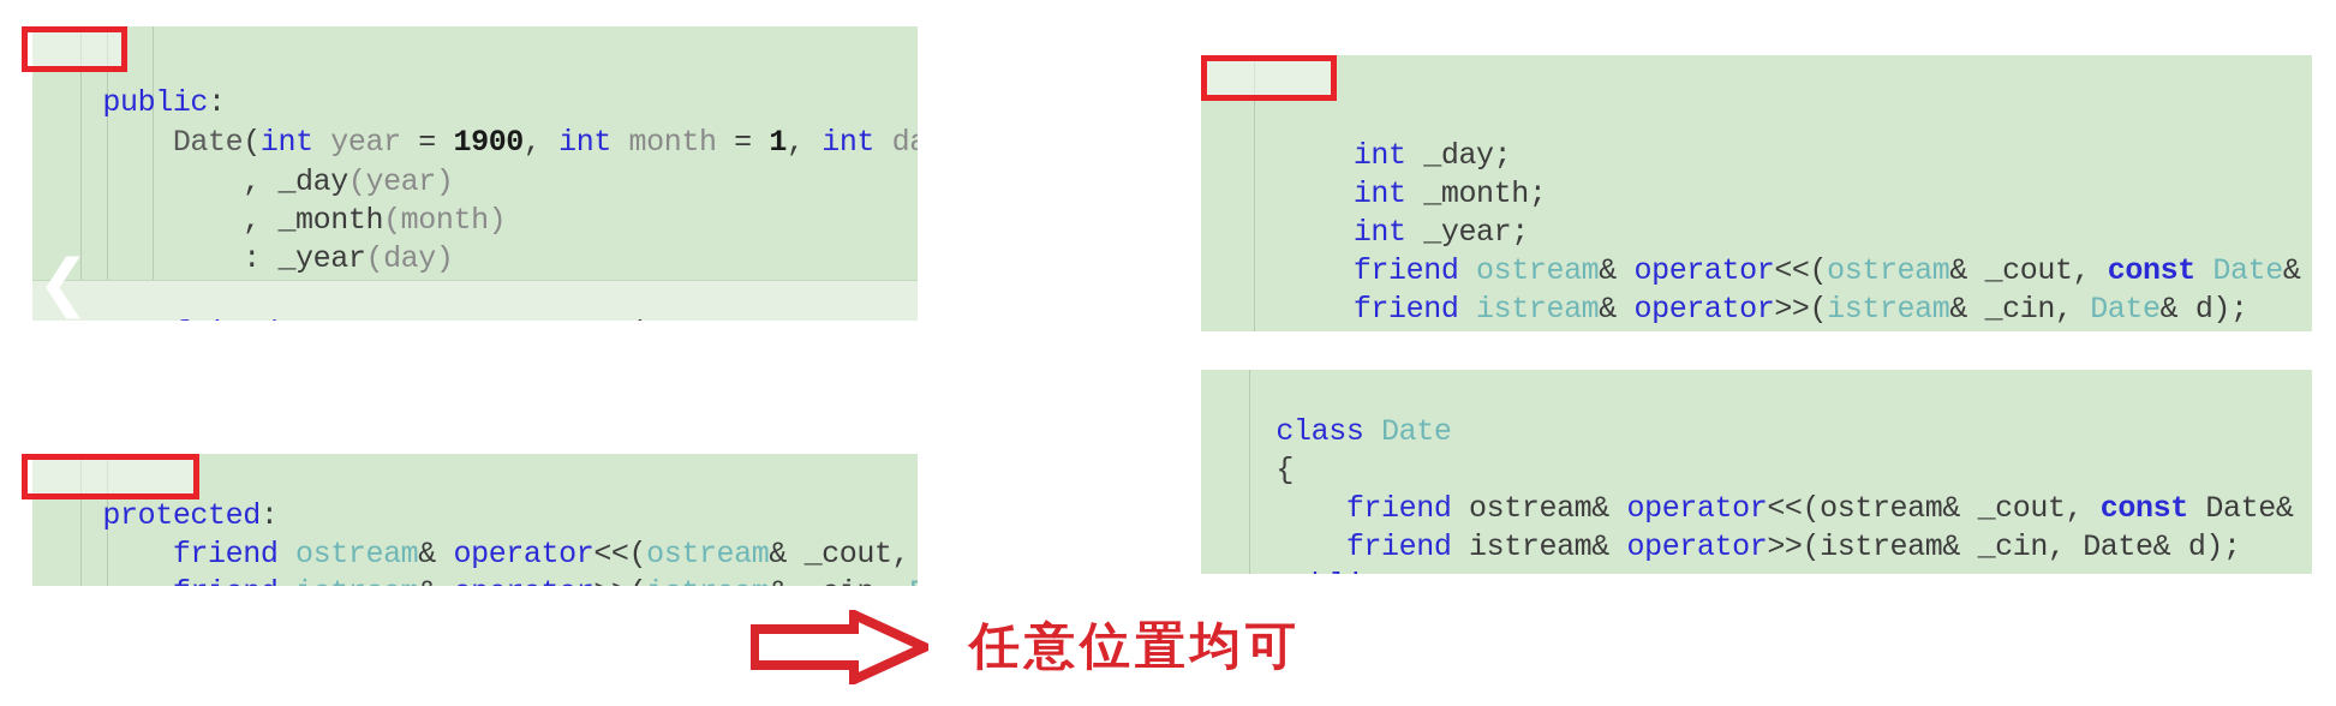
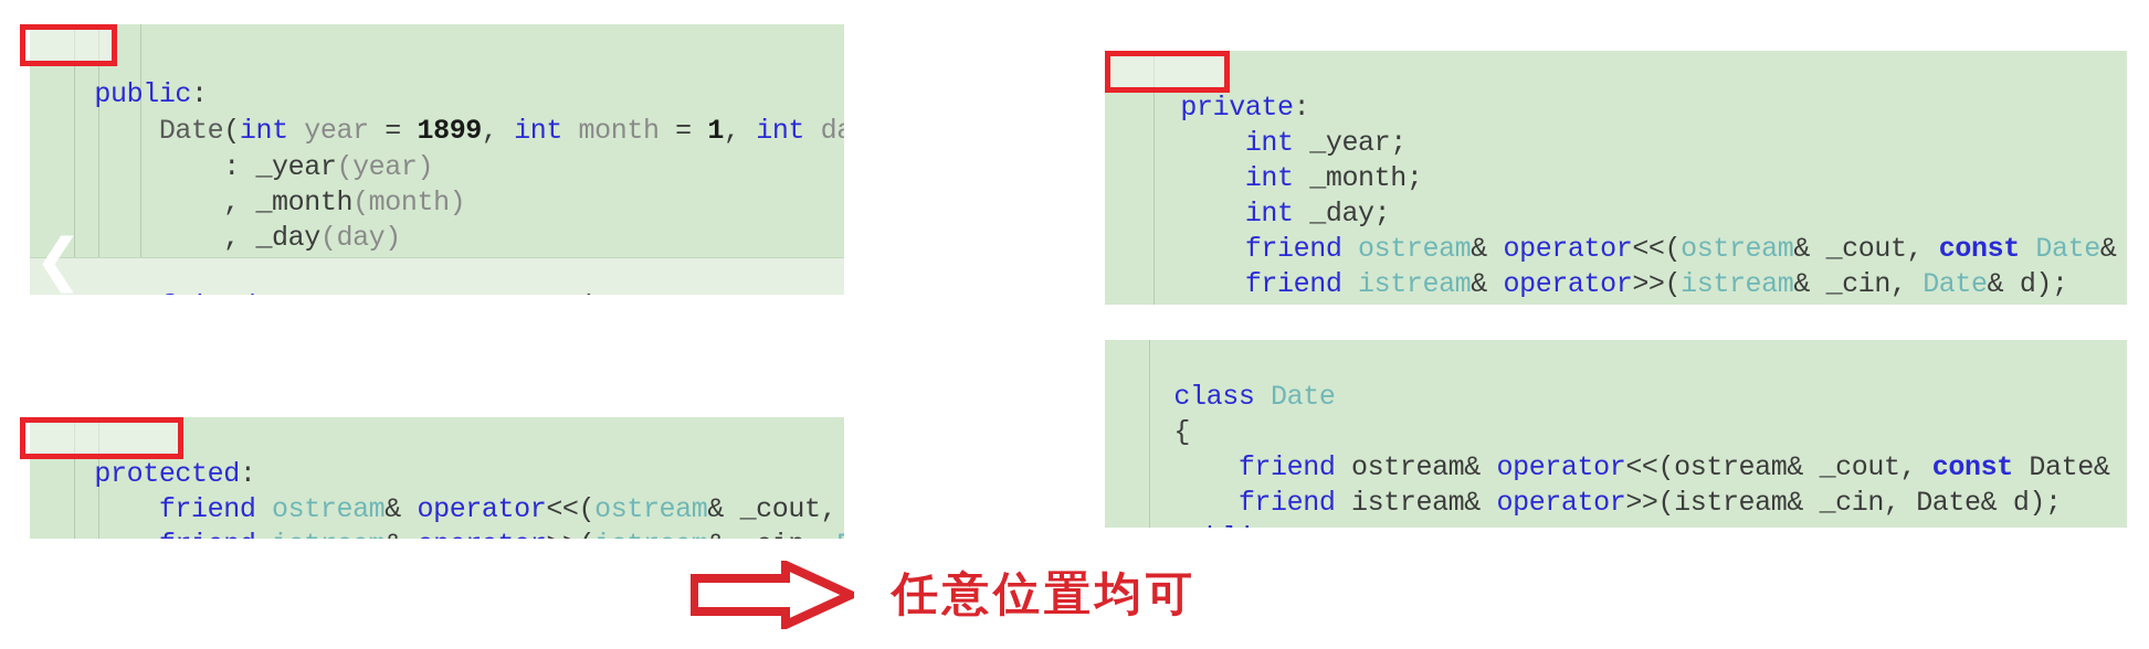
  public:
- Date(int year = 1900, int month = 1, int d
+ Date(int year = 1899, int month = 1, int d
- , _day(year)
+ : _year(year)
  , _month(month)
- : _year(day)
+ , _day(day)
  ❮
  protected:
  friend ostream& operator<<(ostream& _cout,
+ private:
- int _day;
+ int _year;
  int _month;
- int _year;
+ int _day;
  friend ostream& operator<<(ostream& _cout, const Date&
  friend istream& operator>>(istream& _cin, Date& d);
  class Date
  {
  friend ostream& operator<<(ostream& _cout, const Date&
  friend istream& operator>>(istream& _cin, Date& d);
  任意位置均可
